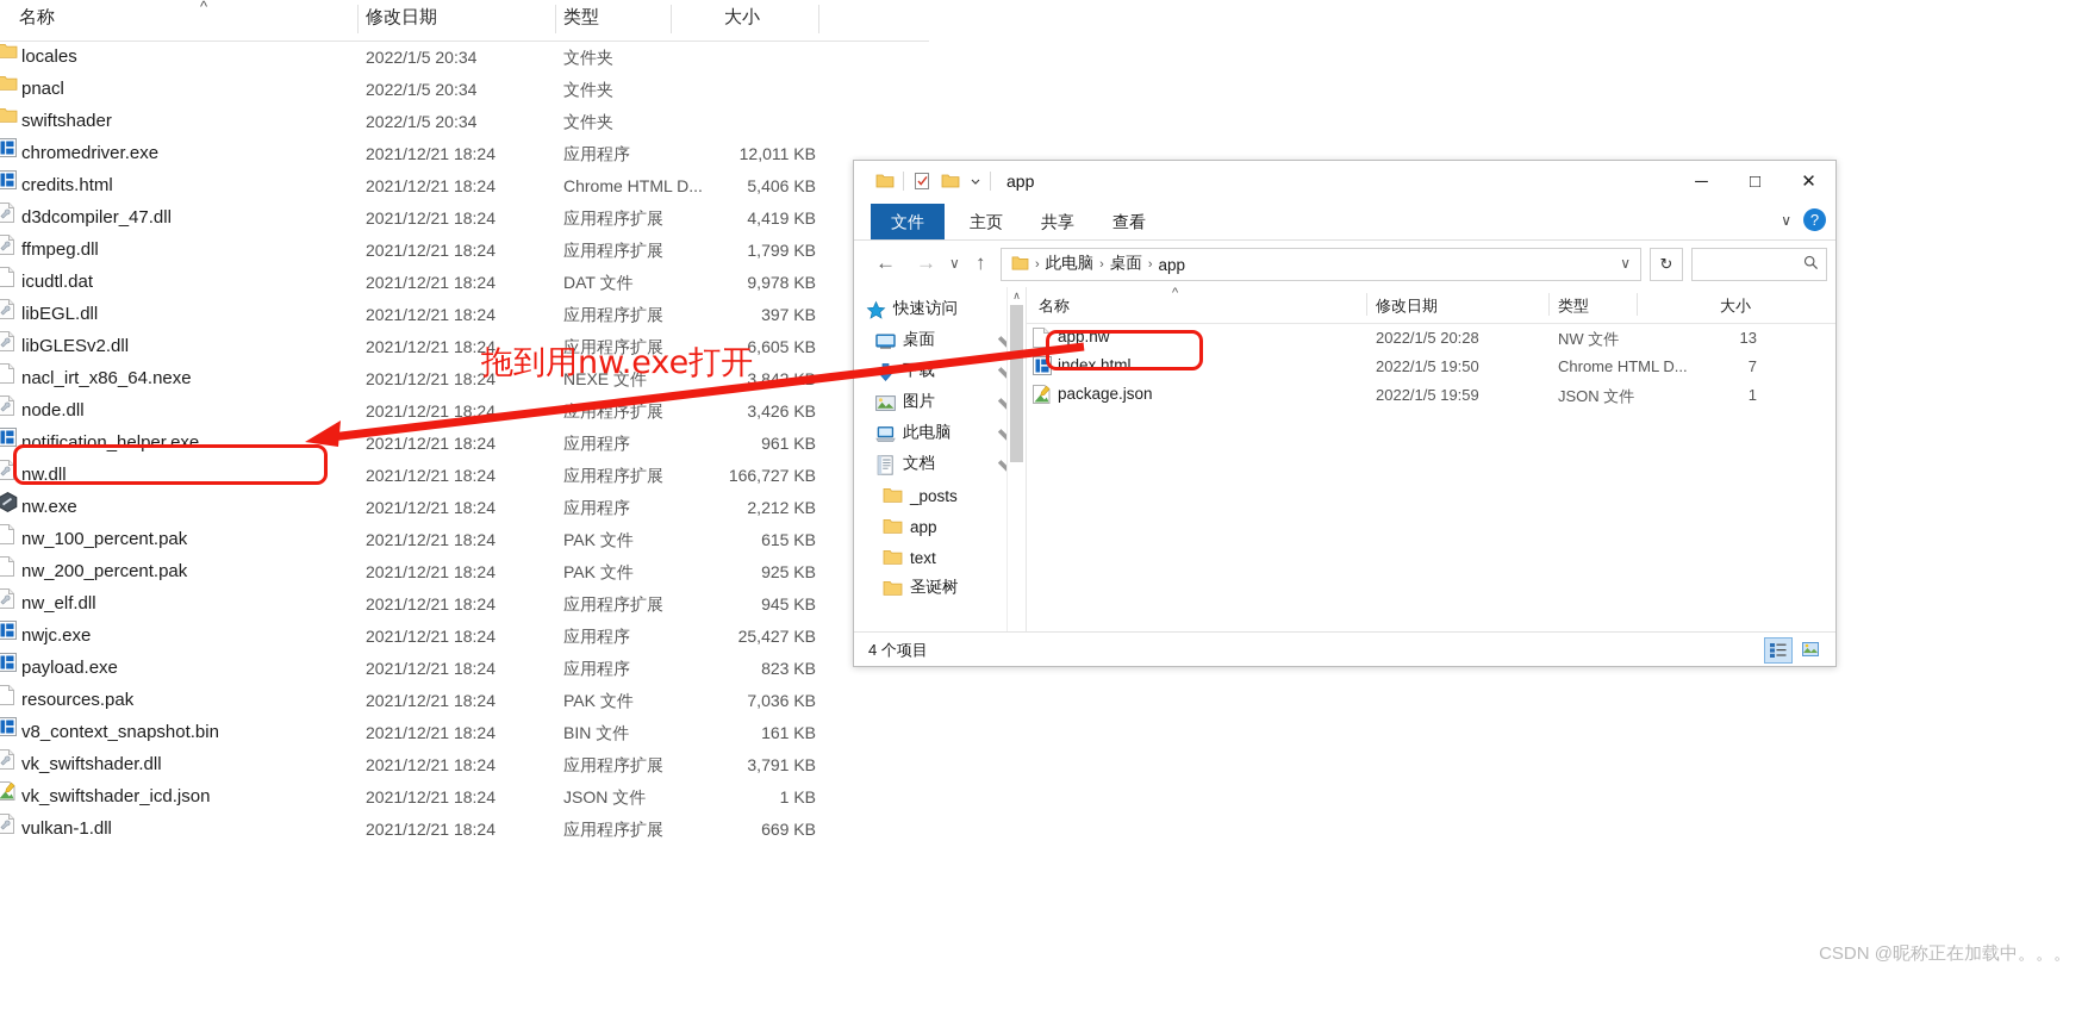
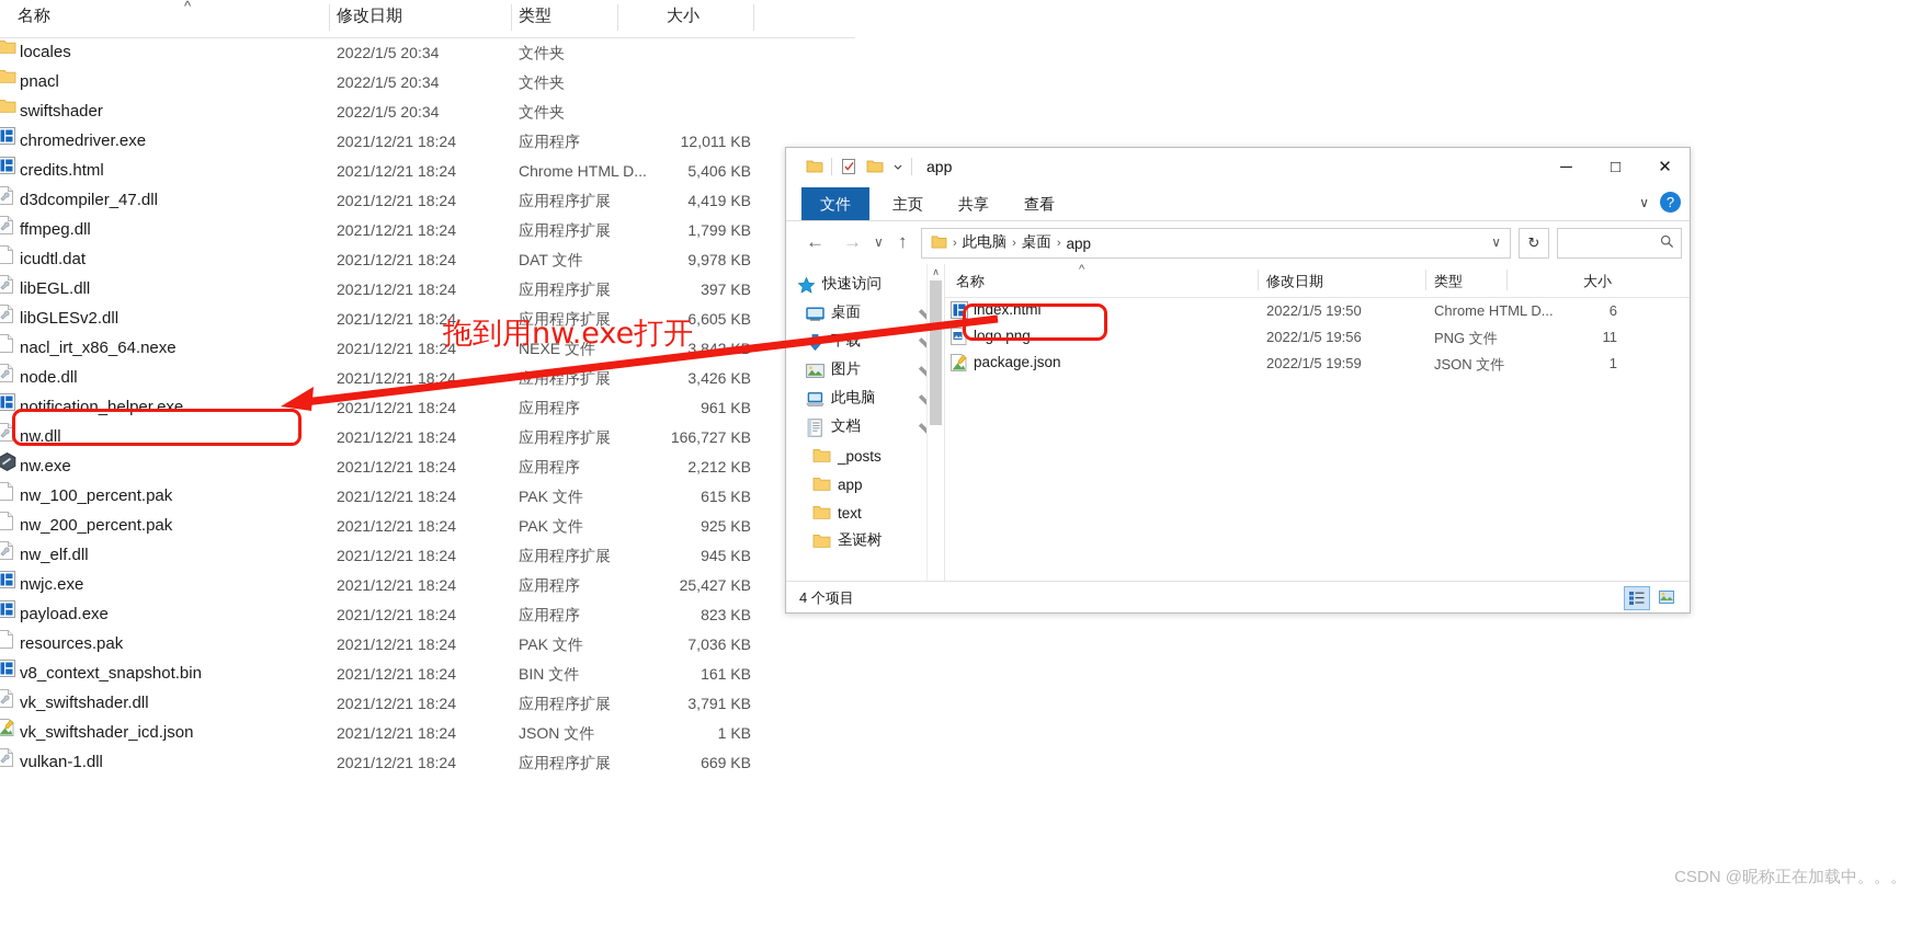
  名称
  ^
  修改日期
  类型
  大小
  locales
  2022/1/5 20:34
  文件夹
  pnacl
  2022/1/5 20:34
  文件夹
  swiftshader
  2022/1/5 20:34
  文件夹
  chromedriver.exe
  2021/12/21 18:24
  应用程序
  12,011 KB
  credits.html
  2021/12/21 18:24
  Chrome HTML D...
  5,406 KB
  d3dcompiler_47.dll
  2021/12/21 18:24
  应用程序扩展
  4,419 KB
  ffmpeg.dll
  2021/12/21 18:24
  应用程序扩展
  1,799 KB
  icudtl.dat
  2021/12/21 18:24
  DAT 文件
  9,978 KB
  libEGL.dll
  2021/12/21 18:24
  应用程序扩展
  397 KB
  libGLESv2.dll
  2021/12/21 18:24
  应用程序扩展
  6,605 KB
  nacl_irt_x86_64.nexe
  2021/12/21 18:24
  NEXE 文件
  node.dll
  2021/12/21 18:24
  用程序扩展
  3,426 KB
  notification_helper.exe
  2021/12/21 18:24
  应用程序
  961 KB
  nw.dll
  2021/12/21 18:24
  应用程序扩展
  166,727 KB
  nw.exe
  2021/12/21 18:24
  应用程序
  2,212 KB
  nw_100_percent.pak
  2021/12/21 18:24
  PAK 文件
  615 KB
  nw_200_percent.pak
  2021/12/21 18:24
  PAK 文件
  925 KB
  nw_elf.dll
  2021/12/21 18:24
  应用程序扩展
  945 KB
  nwjc.exe
  2021/12/21 18:24
  应用程序
  25,427 KB
  payload.exe
  2021/12/21 18:24
  应用程序
  823 KB
  resources.pak
  2021/12/21 18:24
  PAK 文件
  7,036 KB
  v8_context_snapshot.bin
  2021/12/21 18:24
  BIN 文件
  161 KB
  vk_swiftshader.dll
  2021/12/21 18:24
  应用程序扩展
  3,791 KB
  vk_swiftshader_icd.json
  2021/12/21 18:24
  JSON 文件
  1 KB
  vulkan-1.dll
  2021/12/21 18:24
  应用程序扩展
  669 KB
  app
  ─
  □
  ✕
  文件
  主页
  共享
  查看
  ∨
  ?
  ←
  →
  ∨
  ↑
  ›
  此电脑
  ›
  桌面
  ›
  app
  ∨
  ↻
  快速访问
  桌面
  图片
  此电脑
  文档
  _posts
  app
  text
  圣诞树
  ∧
  名称
  ^
  修改日期
  类型
  大小
- app.nw
- 2022/1/5 20:28
- NW 文件
- 13
  index.html
  2022/1/5 19:50
  Chrome HTML D...
- 7
+ 6
+ logo.png
+ 2022/1/5 19:56
+ PNG 文件
+ 11
  package.json
  2022/1/5 19:59
  JSON 文件
  1
  4 个项目
  拖到用nw.exe打开
  CSDN @昵称正在加载中。。。
